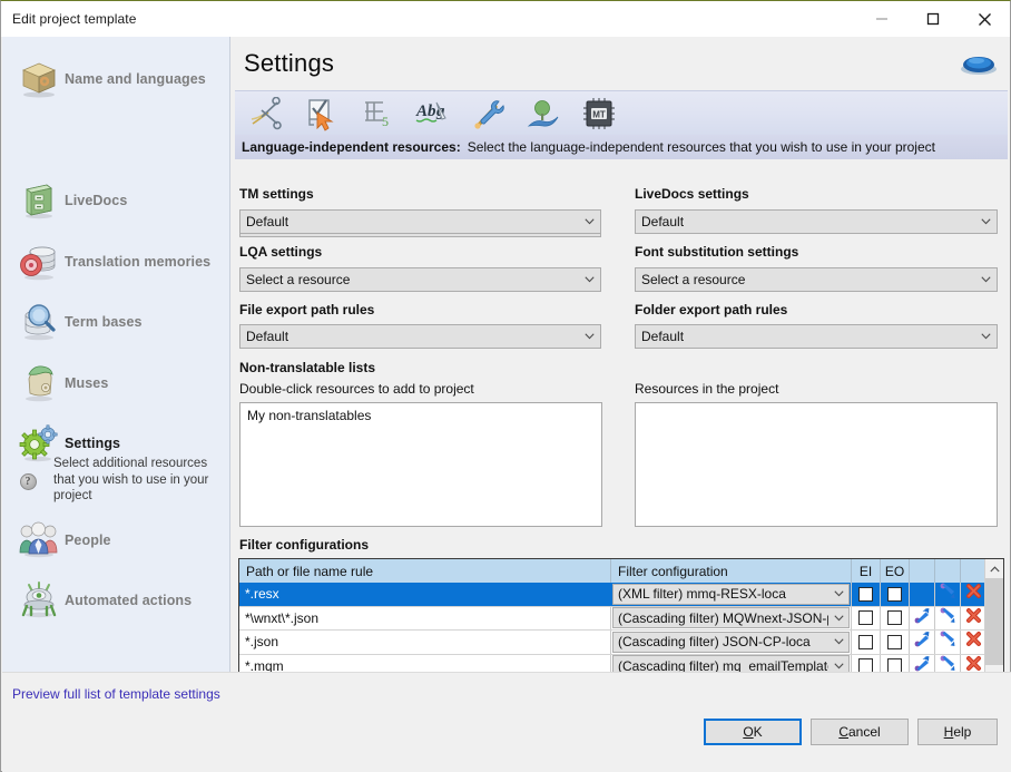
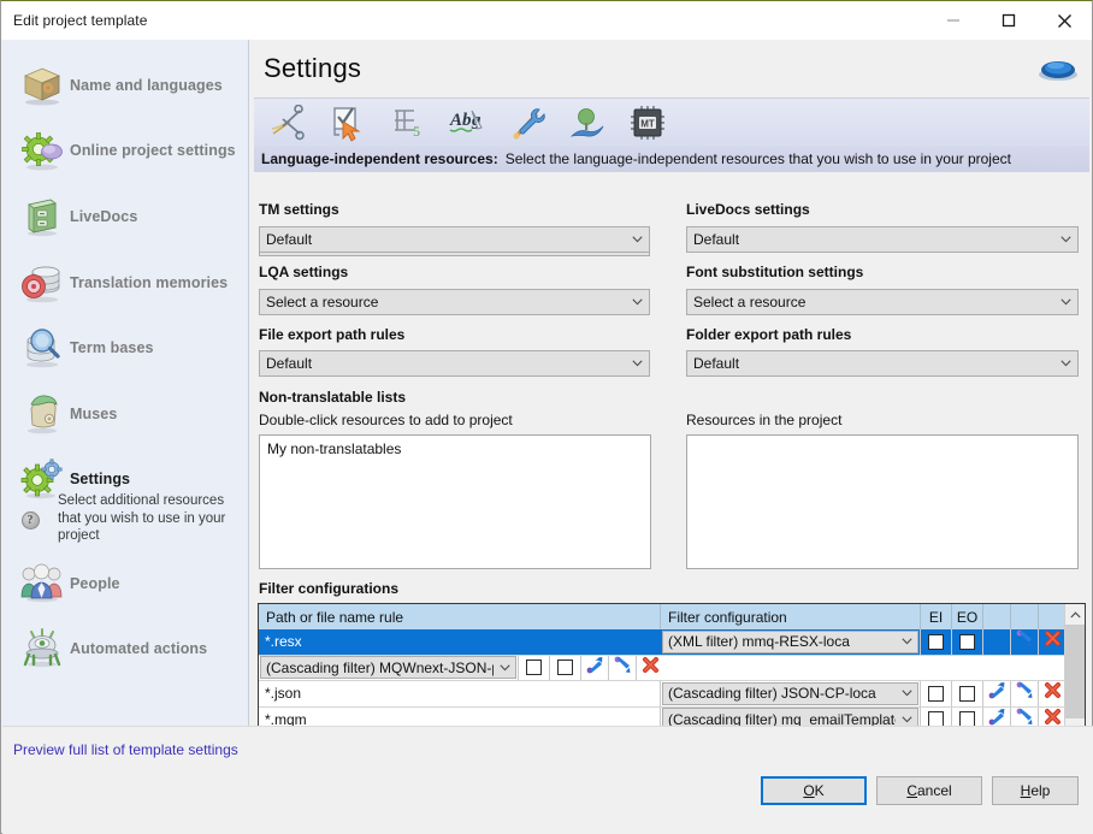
  Edit project template
  Name and languages
+ Online project settings
  LiveDocs
  Translation memories
  Term bases
  Muses
  Settings
  ?
  Select additional resources that you wish to use in your project
  People
  Automated actions
  Settings
  5
  Ab
  MT
  Language-independent resources:
  Select the language-independent resources that you wish to use in your project
  TM settings
  Default
  LQA settings
  Select a resource
  File export path rules
  Default
  Non-translatable lists
  Double-click resources to add to project
  My non-translatables
  LiveDocs settings
  Default
  Font substitution settings
  Select a resource
  Folder export path rules
  Default
  Resources in the project
  Filter configurations
  Path or file name rule
  Filter configuration
  EI
  EO
  *.resx
  (XML filter) mmq-RESX-loca
- *\wnxt\*.json
  (Cascading filter) MQWnext-JSON-
  *.json
  (Cascading filter) JSON-CP-loca
  *.mqm
  (Cascading filter) mq_emailTemplat
  Preview full list of template settings
  OK
  Cancel
  Help
